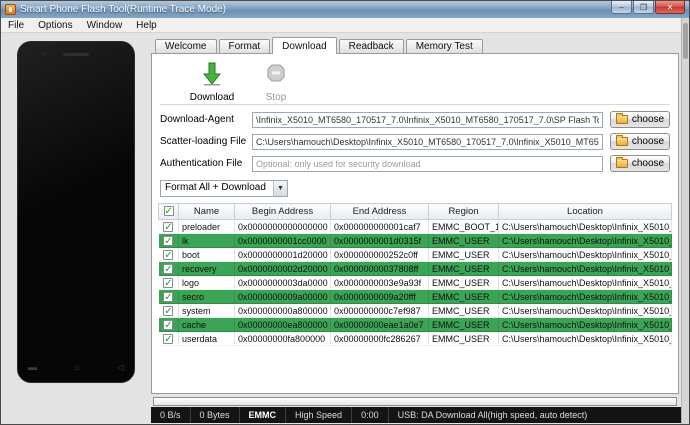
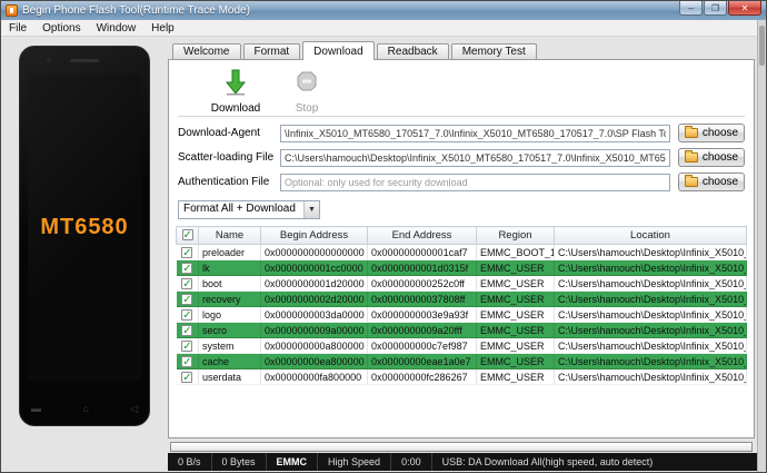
- Smart Phone Flash Tool(Runtime Trace Mode)
+ Begin Phone Flash Tool(Runtime Trace Mode)
  –
  ❐
  ✕
  File
  Options
  Window
  Help
+ MT6580
  ▬
  ⌂
  ◁
  Welcome
  Format
  Download
  Readback
  Memory Test
  Download
  Stop
  Download-Agent
  \Infinix_X5010_MT6580_170517_7.0\Infinix_X5010_MT6580_170517_7.0\SP Flash T
  choose
  Scatter-loading File
  C:\Users\hamouch\Desktop\Infinix_X5010_MT6580_170517_7.0\Infinix_X5010_MT65
  choose
  Authentication File
  Optional: only used for security download
  choose
  Format All + Download
  ✓	Name	Begin Address	End Address	Region	Location
  ✓	preloader	0x0000000000000000	0x000000000001caf7	EMMC_BOOT_1	C:\Users\hamouch\Desktop\Infinix_X5010
  ✓	lk	0x0000000001cc0000	0x0000000001d0315f	EMMC_USER	C:\Users\hamouch\Desktop\Infinix_X5010
  ✓	boot	0x0000000001d20000	0x000000000252c0ff	EMMC_USER	C:\Users\hamouch\Desktop\Infinix_X5010
  ✓	recovery	0x0000000002d20000	0x00000000037808ff	EMMC_USER	C:\Users\hamouch\Desktop\Infinix_X5010
  ✓	logo	0x0000000003da0000	0x0000000003e9a93f	EMMC_USER	C:\Users\hamouch\Desktop\Infinix_X5010
  ✓	secro	0x0000000009a00000	0x0000000009a20fff	EMMC_USER	C:\Users\hamouch\Desktop\Infinix_X5010
  ✓	system	0x000000000a800000	0x000000000c7ef987	EMMC_USER	C:\Users\hamouch\Desktop\Infinix_X5010
  ✓	cache	0x00000000ea800000	0x00000000eae1a0e7	EMMC_USER	C:\Users\hamouch\Desktop\Infinix_X5010
  ✓	userdata	0x00000000fa800000	0x00000000fc286267	EMMC_USER	C:\Users\hamouch\Desktop\Infinix_X5010
  0 B/s
  0 Bytes
  EMMC
  High Speed
  0:00
  USB: DA Download All(high speed, auto detect)
